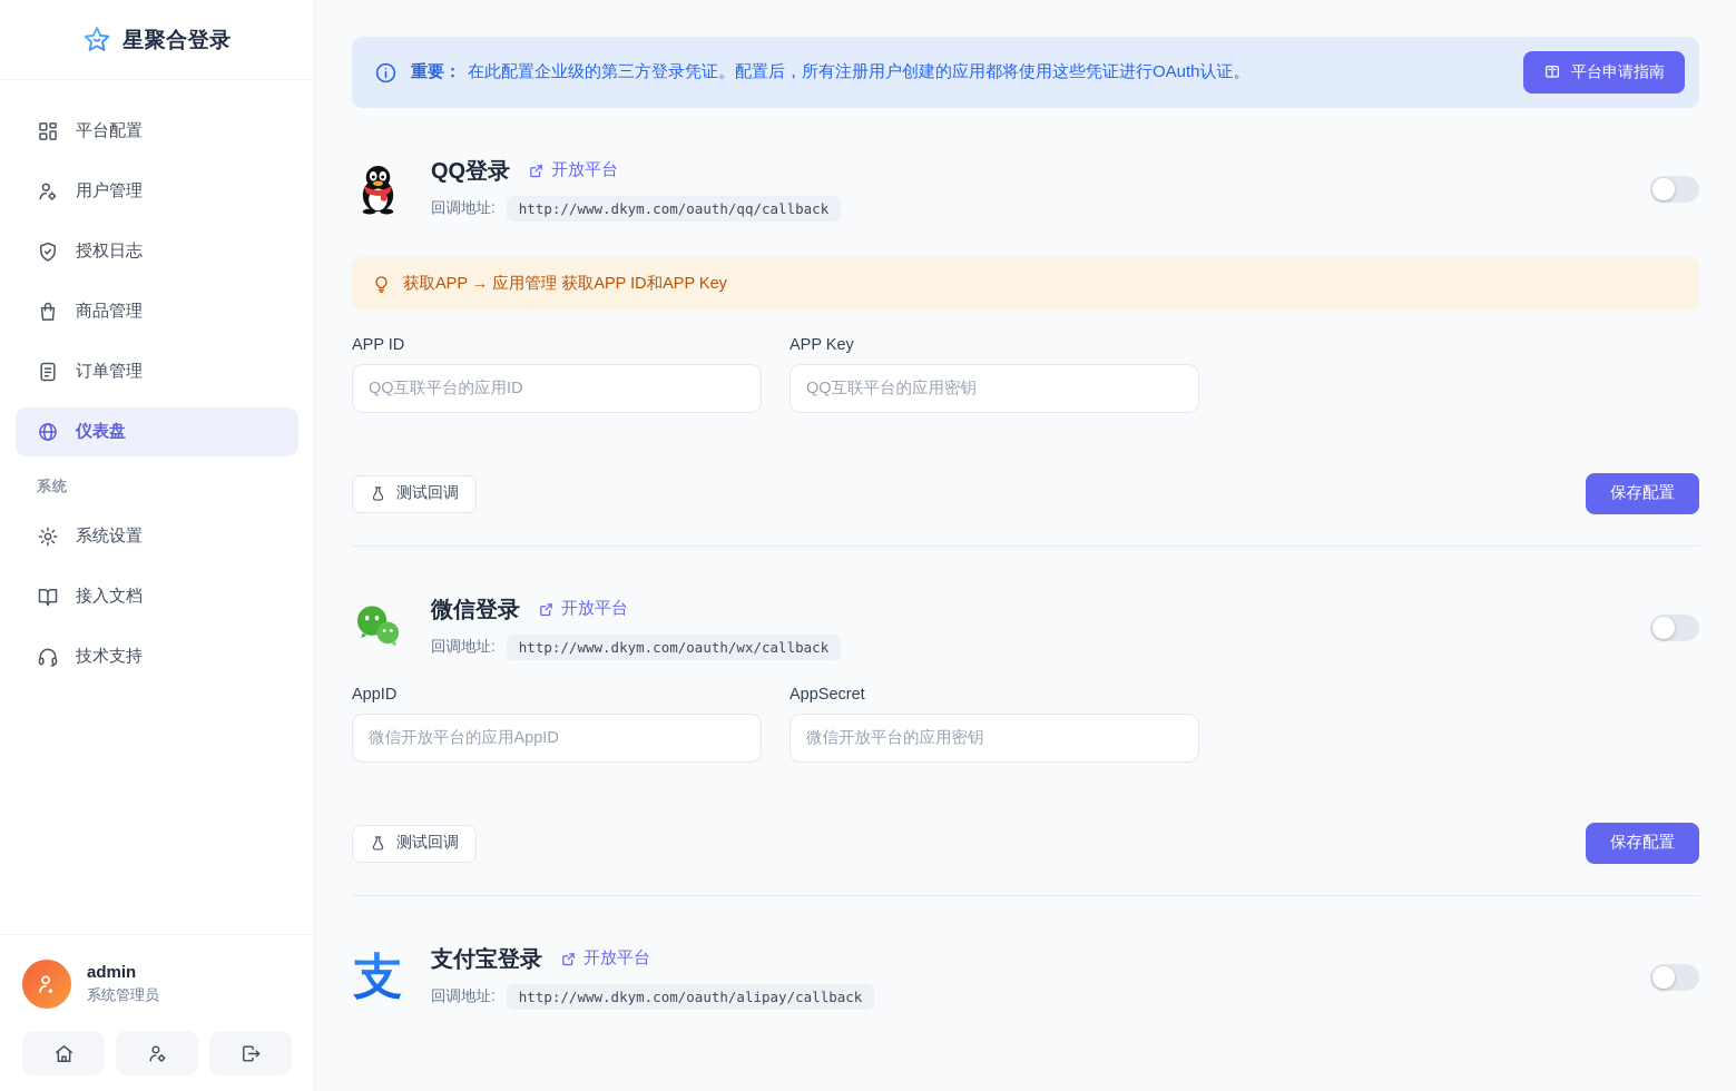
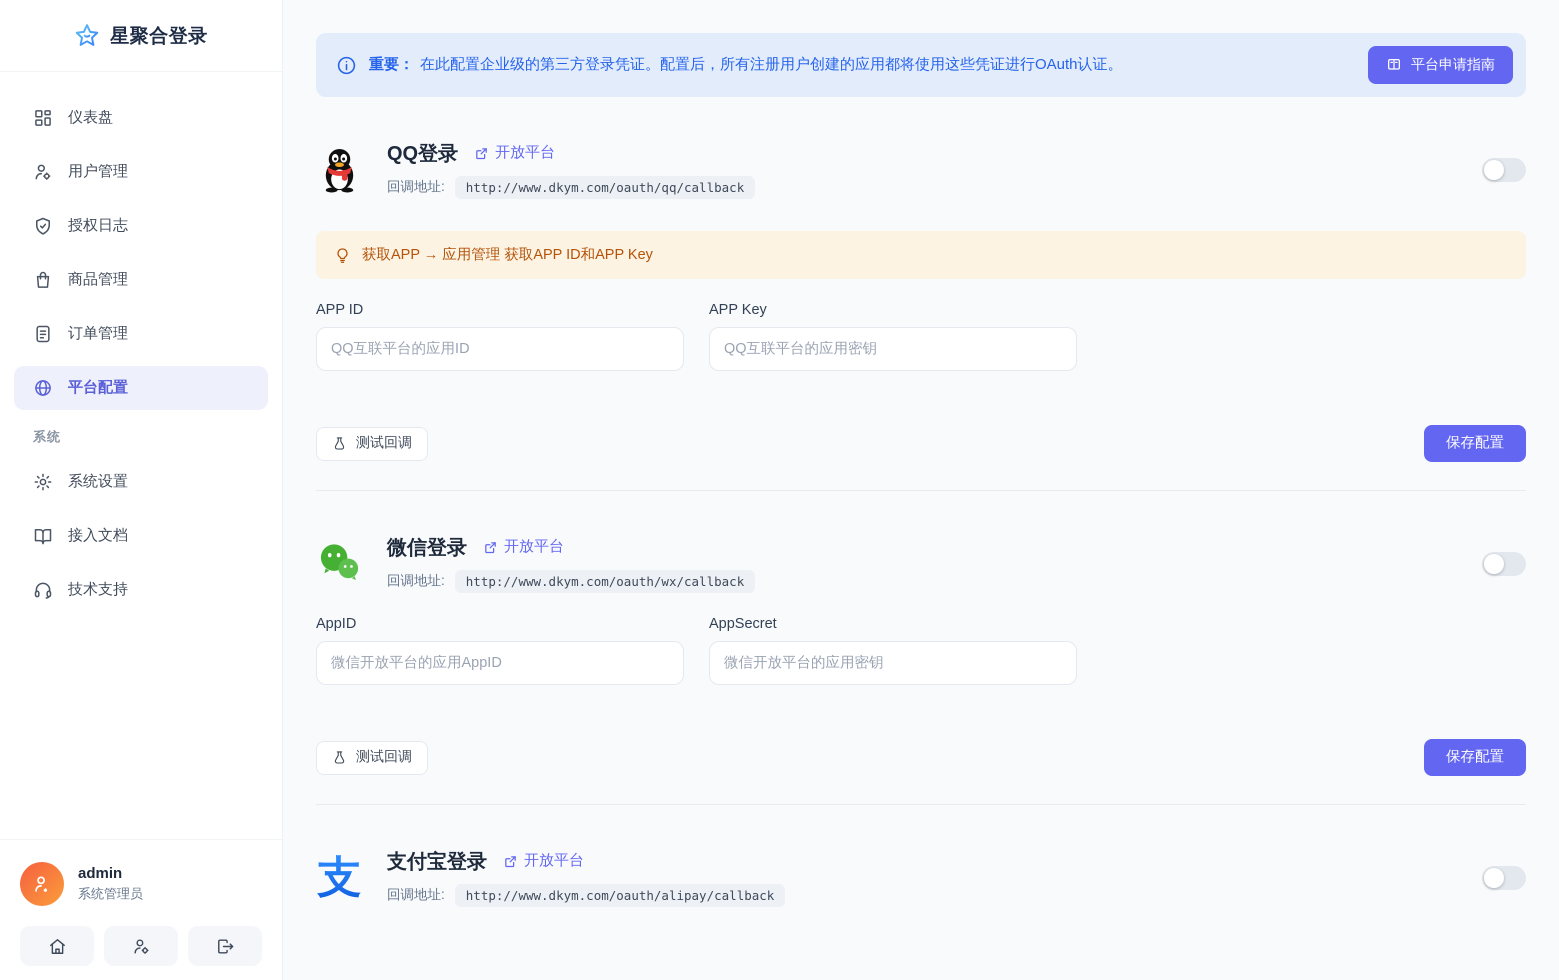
  星聚合登录
- 平台配置
+ 仪表盘
  用户管理
  授权日志
  商品管理
  订单管理
- 仪表盘
+ 平台配置
  系统
  系统设置
  接入文档
  技术支持
  admin
  系统管理员
  重要： 在此配置企业级的第三方登录凭证。配置后，所有注册用户创建的应用都将使用这些凭证进行OAuth认证。
  平台申请指南
  QQ登录
  开放平台
  回调地址:
  http://www.dkym.com/oauth/qq/callback
  获取APP → 应用管理 获取APP ID和APP Key
  APP ID
  QQ互联平台的应用ID
  APP Key
  QQ互联平台的应用密钥
  测试回调
  保存配置
  微信登录
  开放平台
  回调地址:
  http://www.dkym.com/oauth/wx/callback
  AppID
  微信开放平台的应用AppID
  AppSecret
  微信开放平台的应用密钥
  测试回调
  保存配置
  支
  支付宝登录
  开放平台
  回调地址:
  http://www.dkym.com/oauth/alipay/callback
